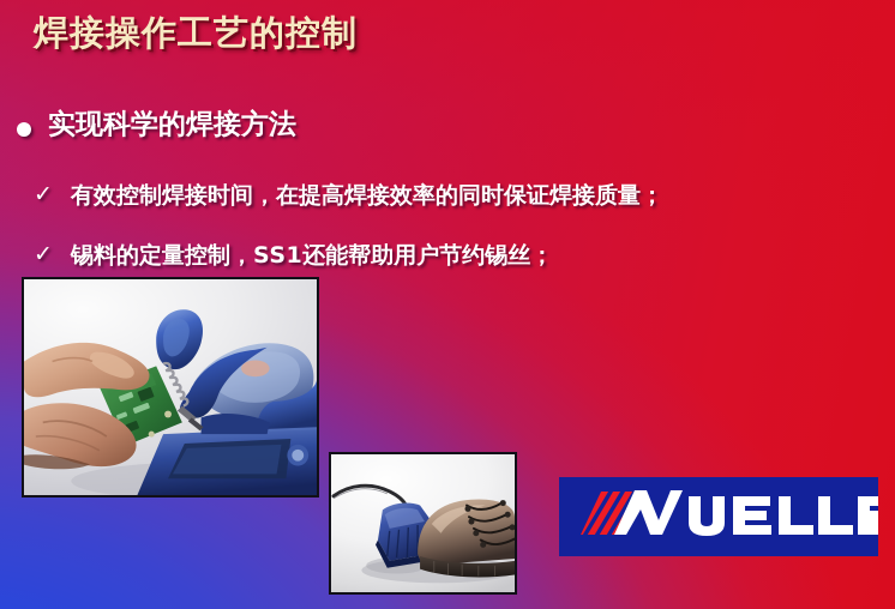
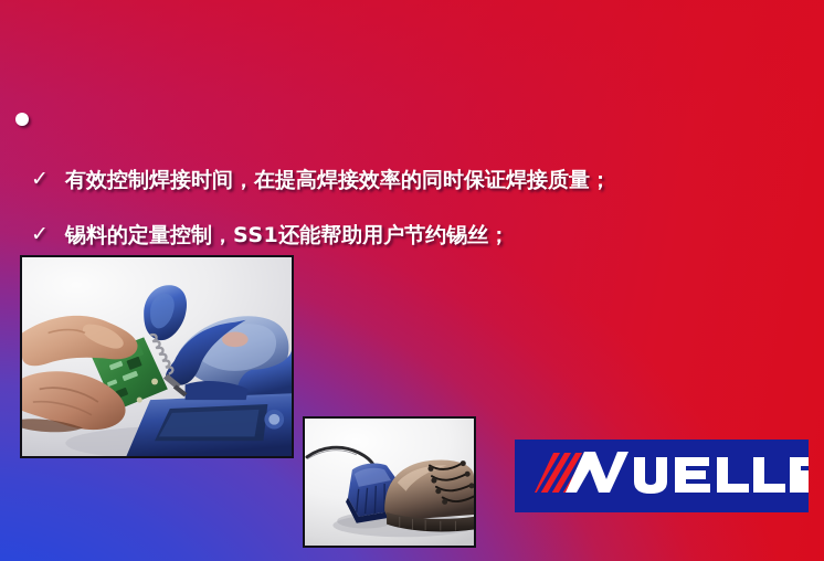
- 焊接操作工艺的控制
- 实现科学的焊接方法
  ✓
  有效控制焊接时间，在提高焊接效率的同时保证焊接质量；
  ✓
  锡料的定量控制，SS1还能帮助用户节约锡丝；
